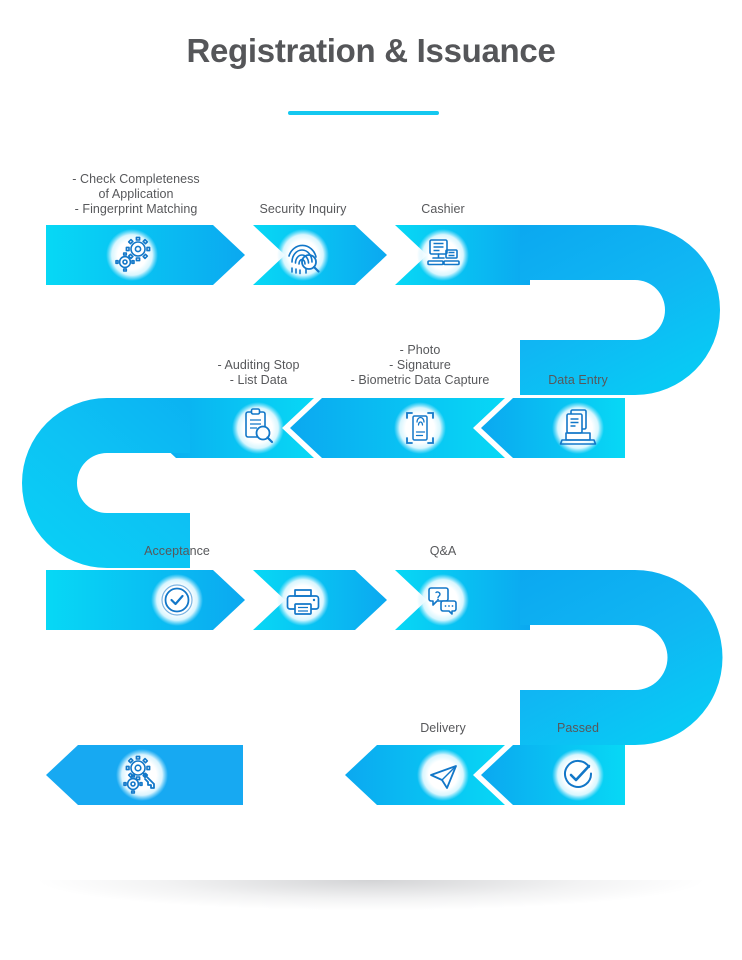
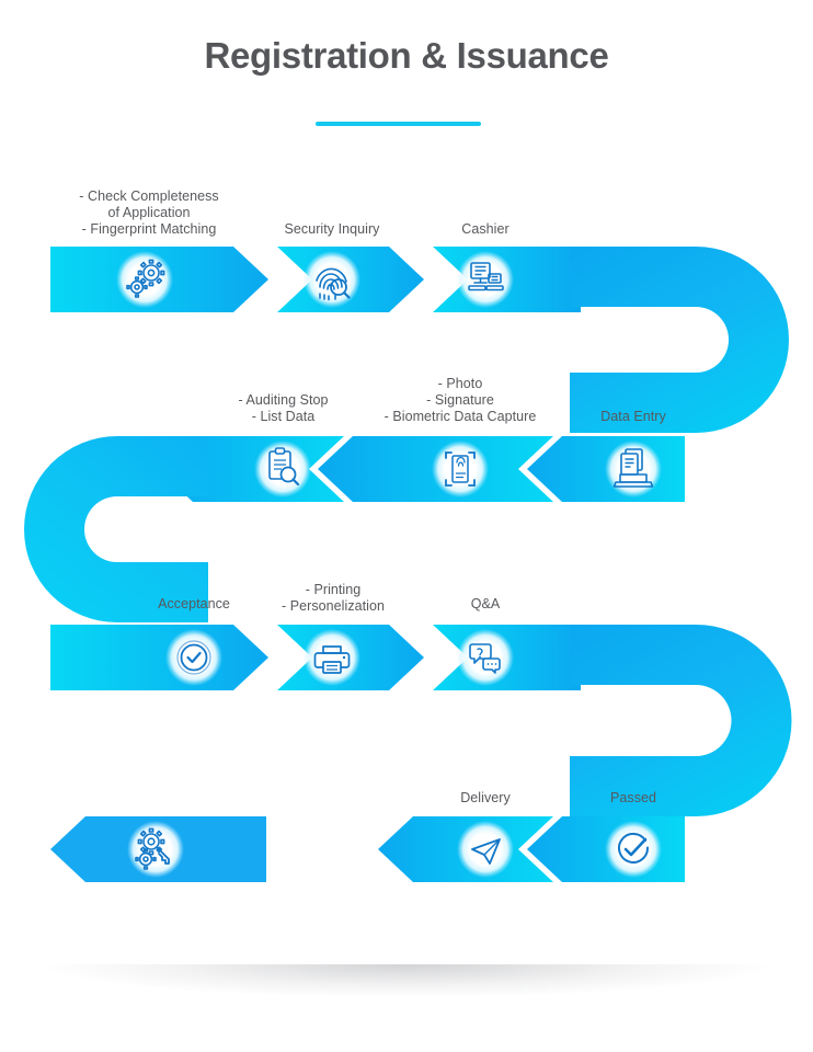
  Registration & Issuance
  - Check Completeness
  of Application
  - Fingerprint Matching
  Security Inquiry
  Cashier
  Data Entry
  - Photo
  - Signature
  - Biometric Data Capture
  - Auditing Stop
  - List Data
  Acceptance
+ - Printing
+ - Personelization
  Q&A
  Passed
  Delivery
